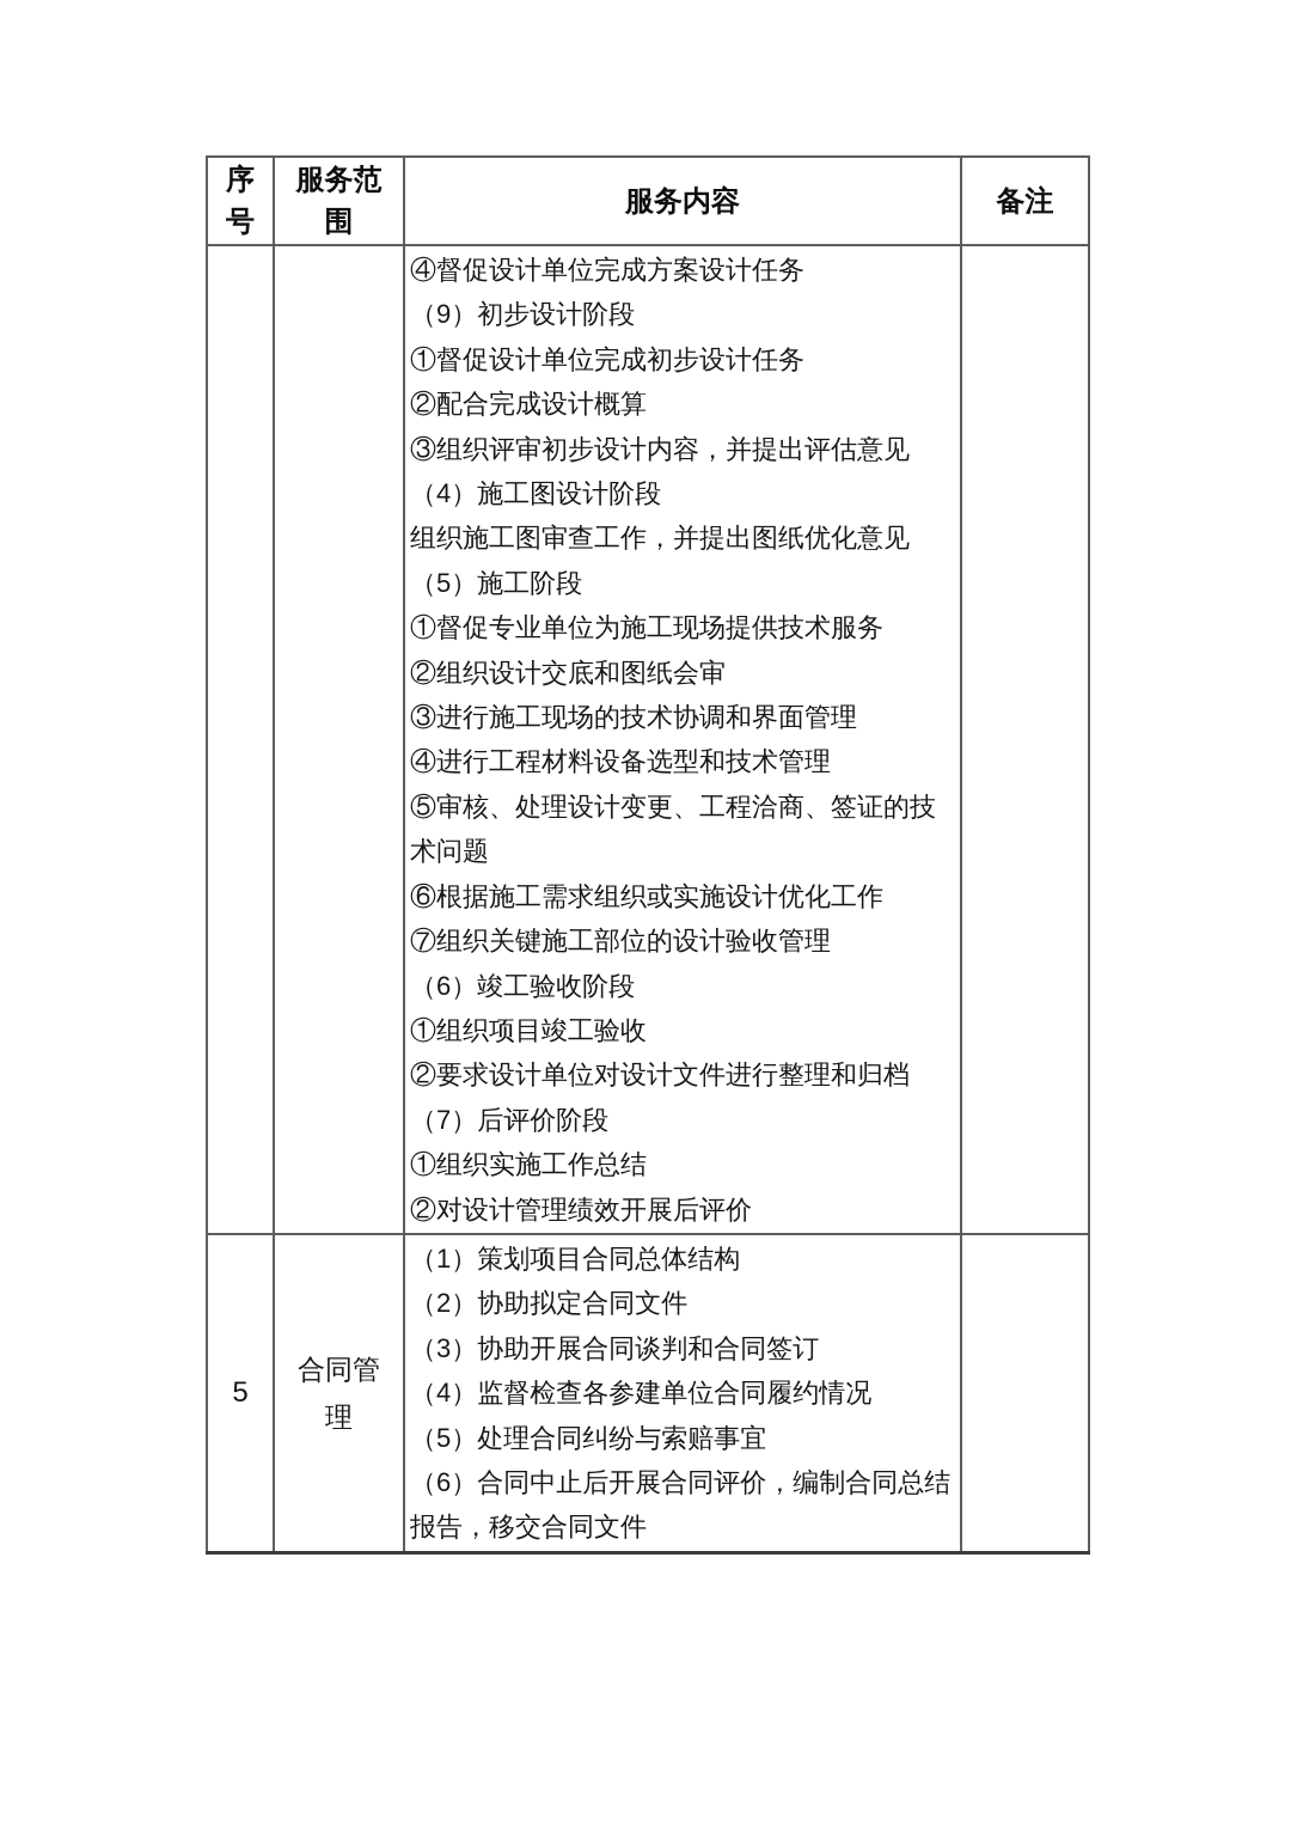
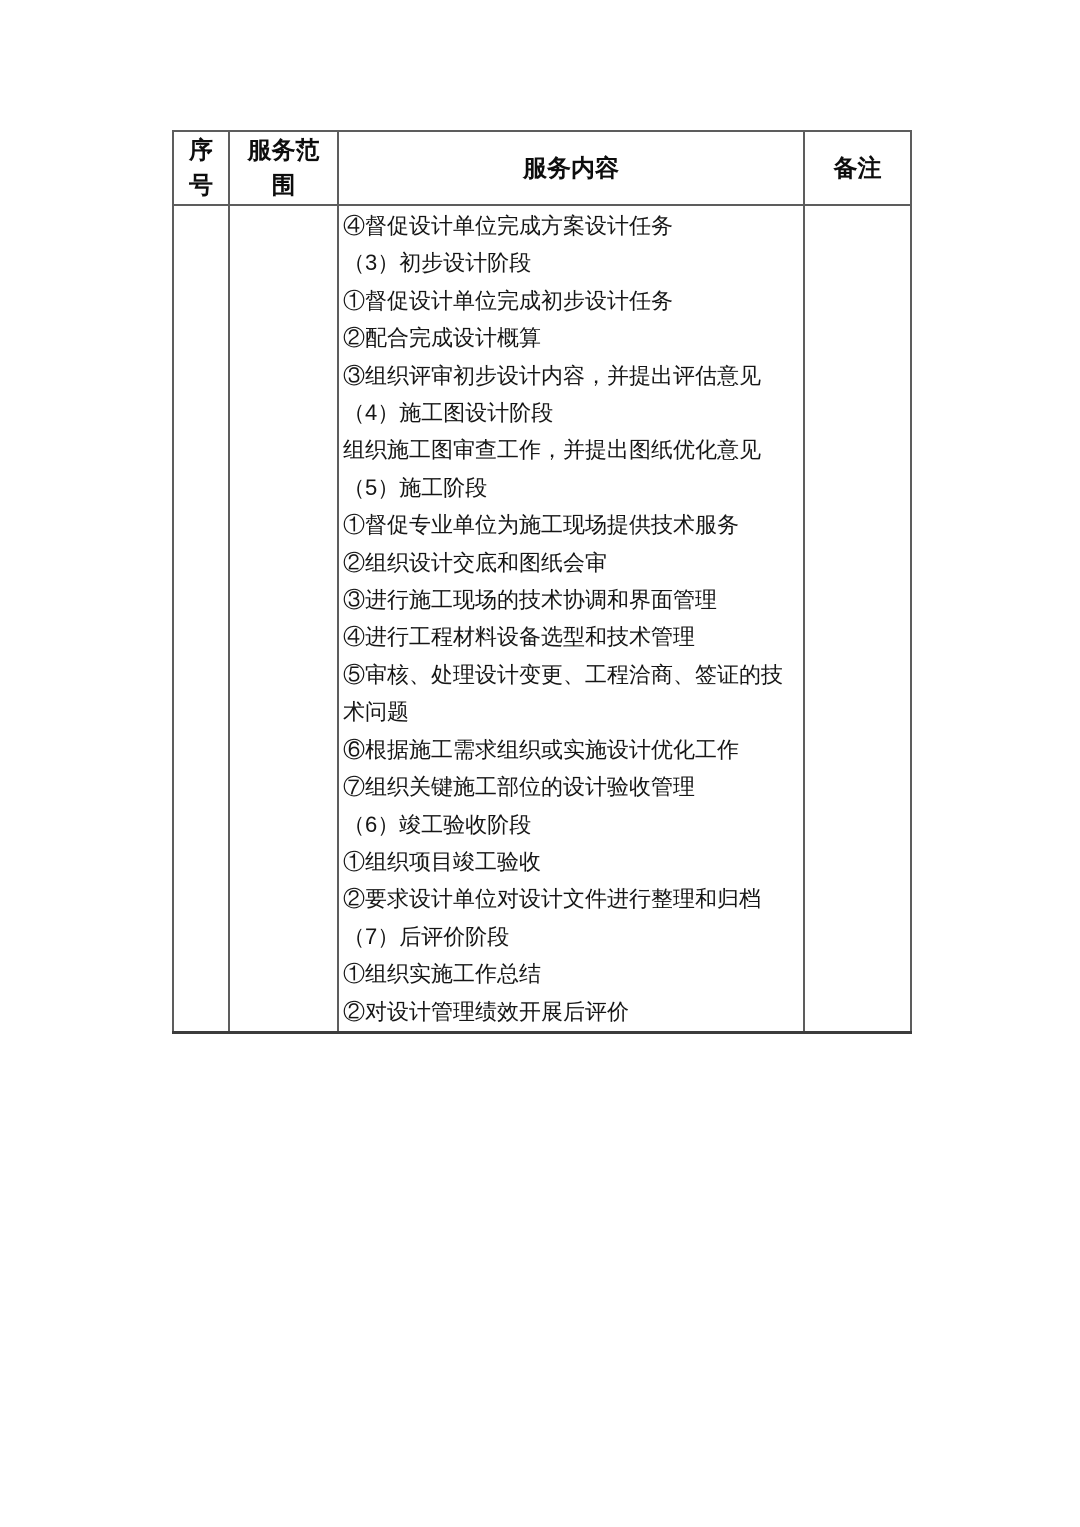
  序号	服务范围	服务内容	备注
- 		④督促设计单位完成方案设计任务（9）初步设计阶段①督促设计单位完成初步设计任务②配合完成设计概算③组织评审初步设计内容，并提出评估意见（4）施工图设计阶段组织施工图审查工作，并提出图纸优化意见（5）施工阶段①督促专业单位为施工现场提供技术服务②组织设计交底和图纸会审③进行施工现场的技术协调和界面管理④进行工程材料设备选型和技术管理⑤审核、处理设计变更、工程洽商、签证的技术问题⑥根据施工需求组织或实施设计优化工作⑦组织关键施工部位的设计验收管理（6）竣工验收阶段①组织项目竣工验收②要求设计单位对设计文件进行整理和归档（7）后评价阶段①组织实施工作总结②对设计管理绩效开展后评价
+ 		④督促设计单位完成方案设计任务（3）初步设计阶段①督促设计单位完成初步设计任务②配合完成设计概算③组织评审初步设计内容，并提出评估意见（4）施工图设计阶段组织施工图审查工作，并提出图纸优化意见（5）施工阶段①督促专业单位为施工现场提供技术服务②组织设计交底和图纸会审③进行施工现场的技术协调和界面管理④进行工程材料设备选型和技术管理⑤审核、处理设计变更、工程洽商、签证的技术问题⑥根据施工需求组织或实施设计优化工作⑦组织关键施工部位的设计验收管理（6）竣工验收阶段①组织项目竣工验收②要求设计单位对设计文件进行整理和归档（7）后评价阶段①组织实施工作总结②对设计管理绩效开展后评价
- 5	合同管理	（1）策划项目合同总体结构（2）协助拟定合同文件（3）协助开展合同谈判和合同签订（4）监督检查各参建单位合同履约情况（5）处理合同纠纷与索赔事宜（6）合同中止后开展合同评价，编制合同总结报告，移交合同文件
